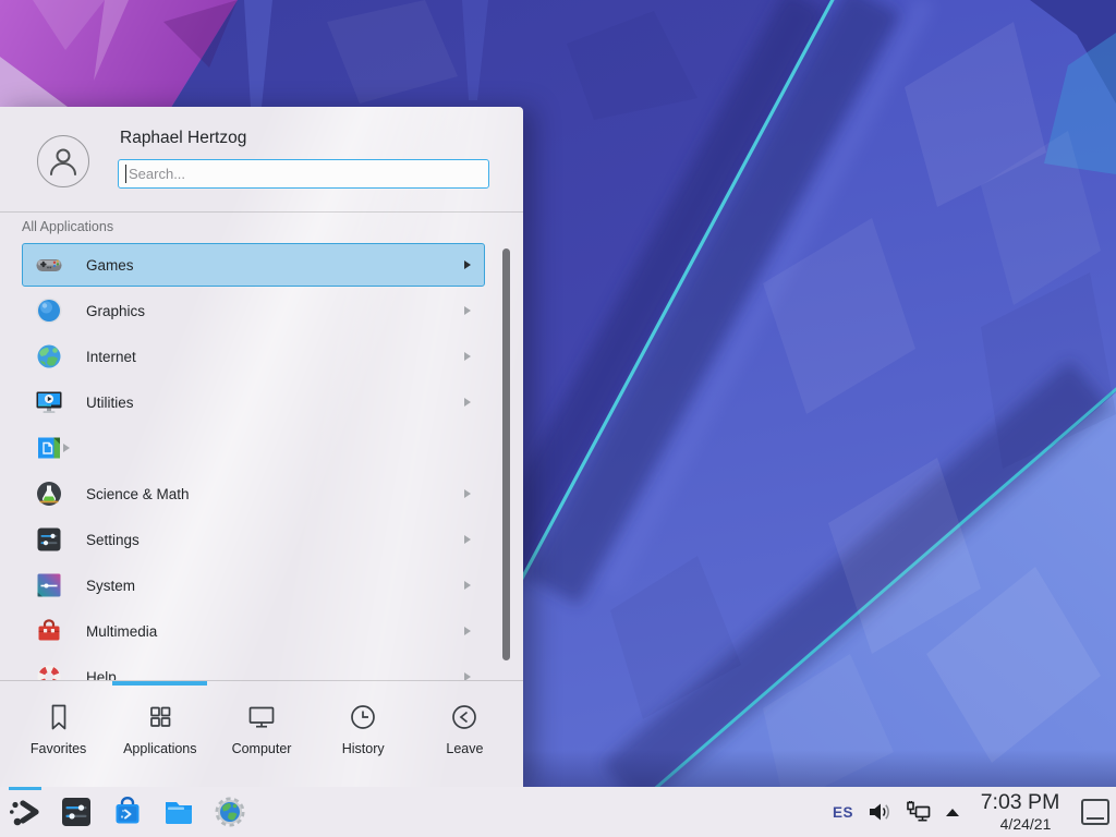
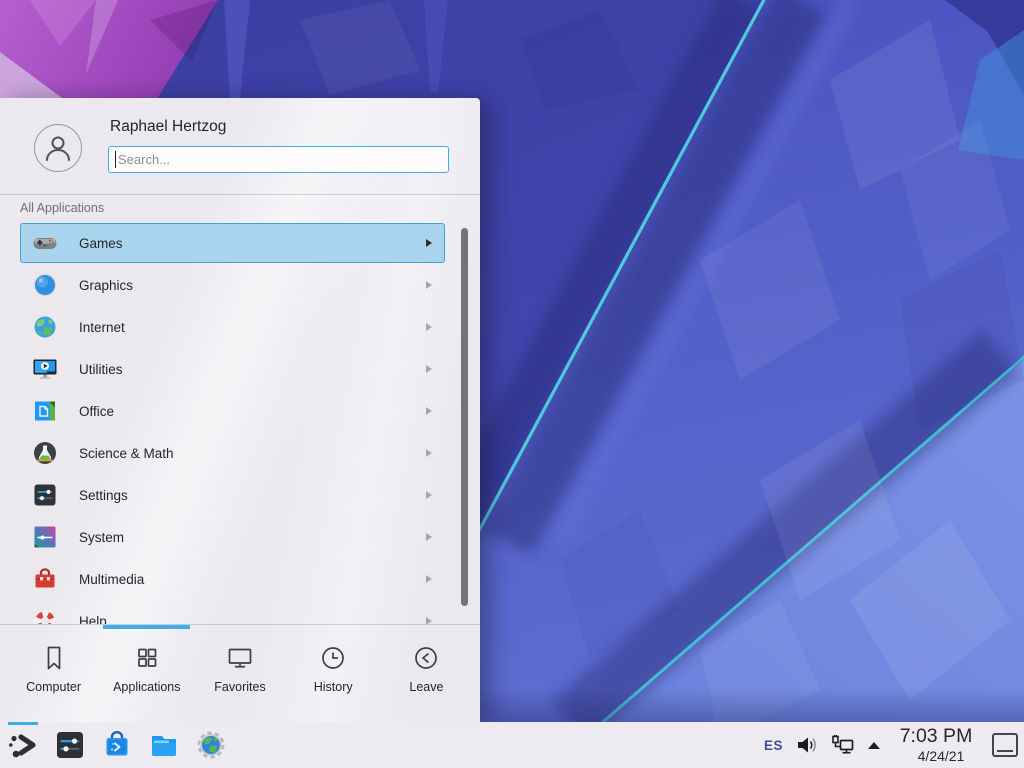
  Raphael Hertzog
  Search...
  All Applications
  Games
  Graphics
  Internet
  Utilities
+ Office
  Science & Math
  Settings
  System
  Multimedia
  Help
- Favorites
+ Computer
  Applications
- Computer
+ Favorites
  History
  Leave
  ES
  7:03 PM
  4/24/21
